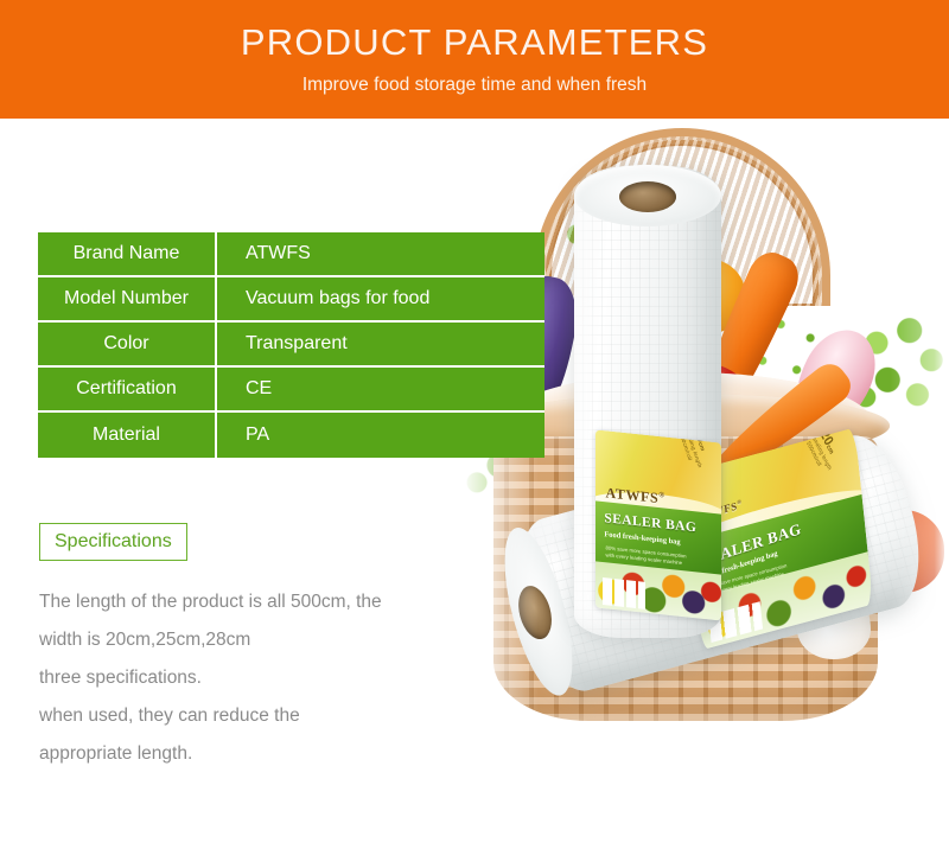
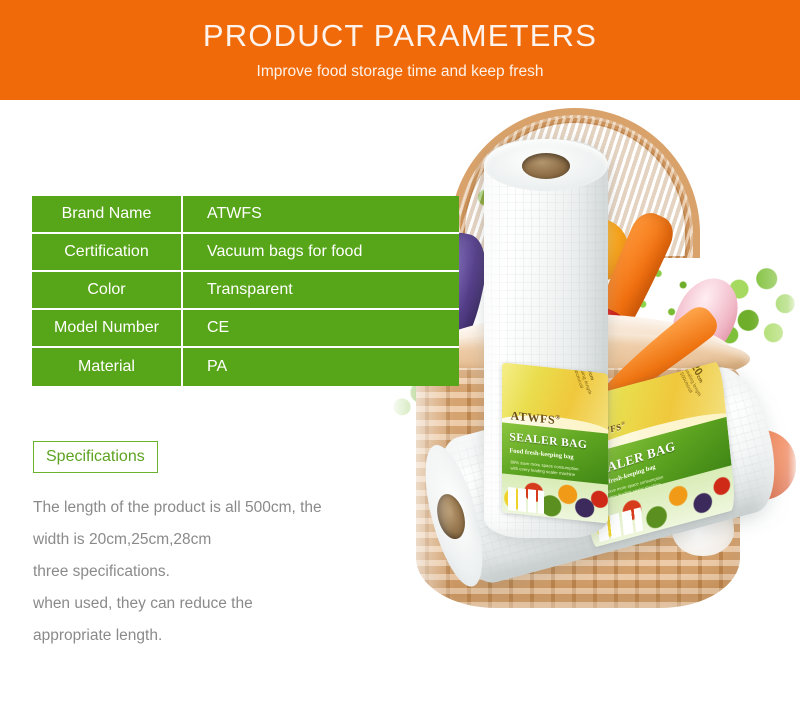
  PRODUCT PARAMETERS
- Improve food storage time and when fresh
+ Improve food storage time and keep fresh
  Brand Name	ATWFS
- Model Number	Vacuum bags for food
+ Certification	Vacuum bags for food
  Color	Transparent
- Certification	CE
+ Model Number	CE
  Material	PA
  Specifications
  The length of the product is all 500cm, the
  width is 20cm,25cm,28cm
  three specifications.
  when used, they can reduce the
  appropriate length.
